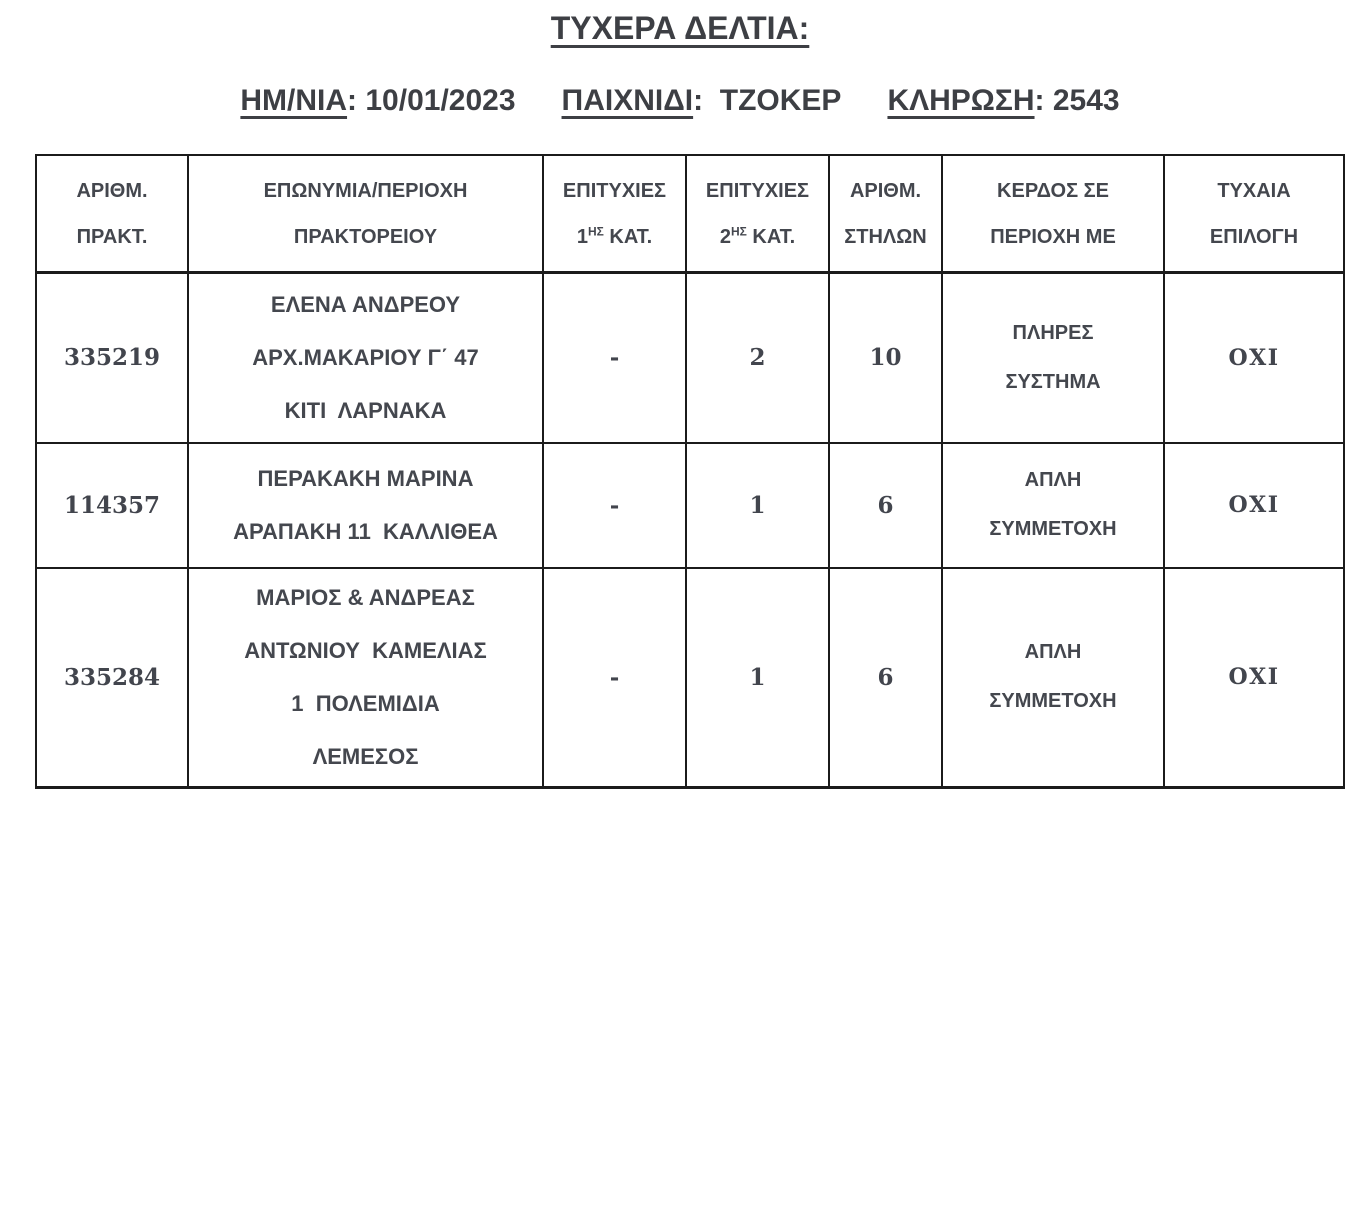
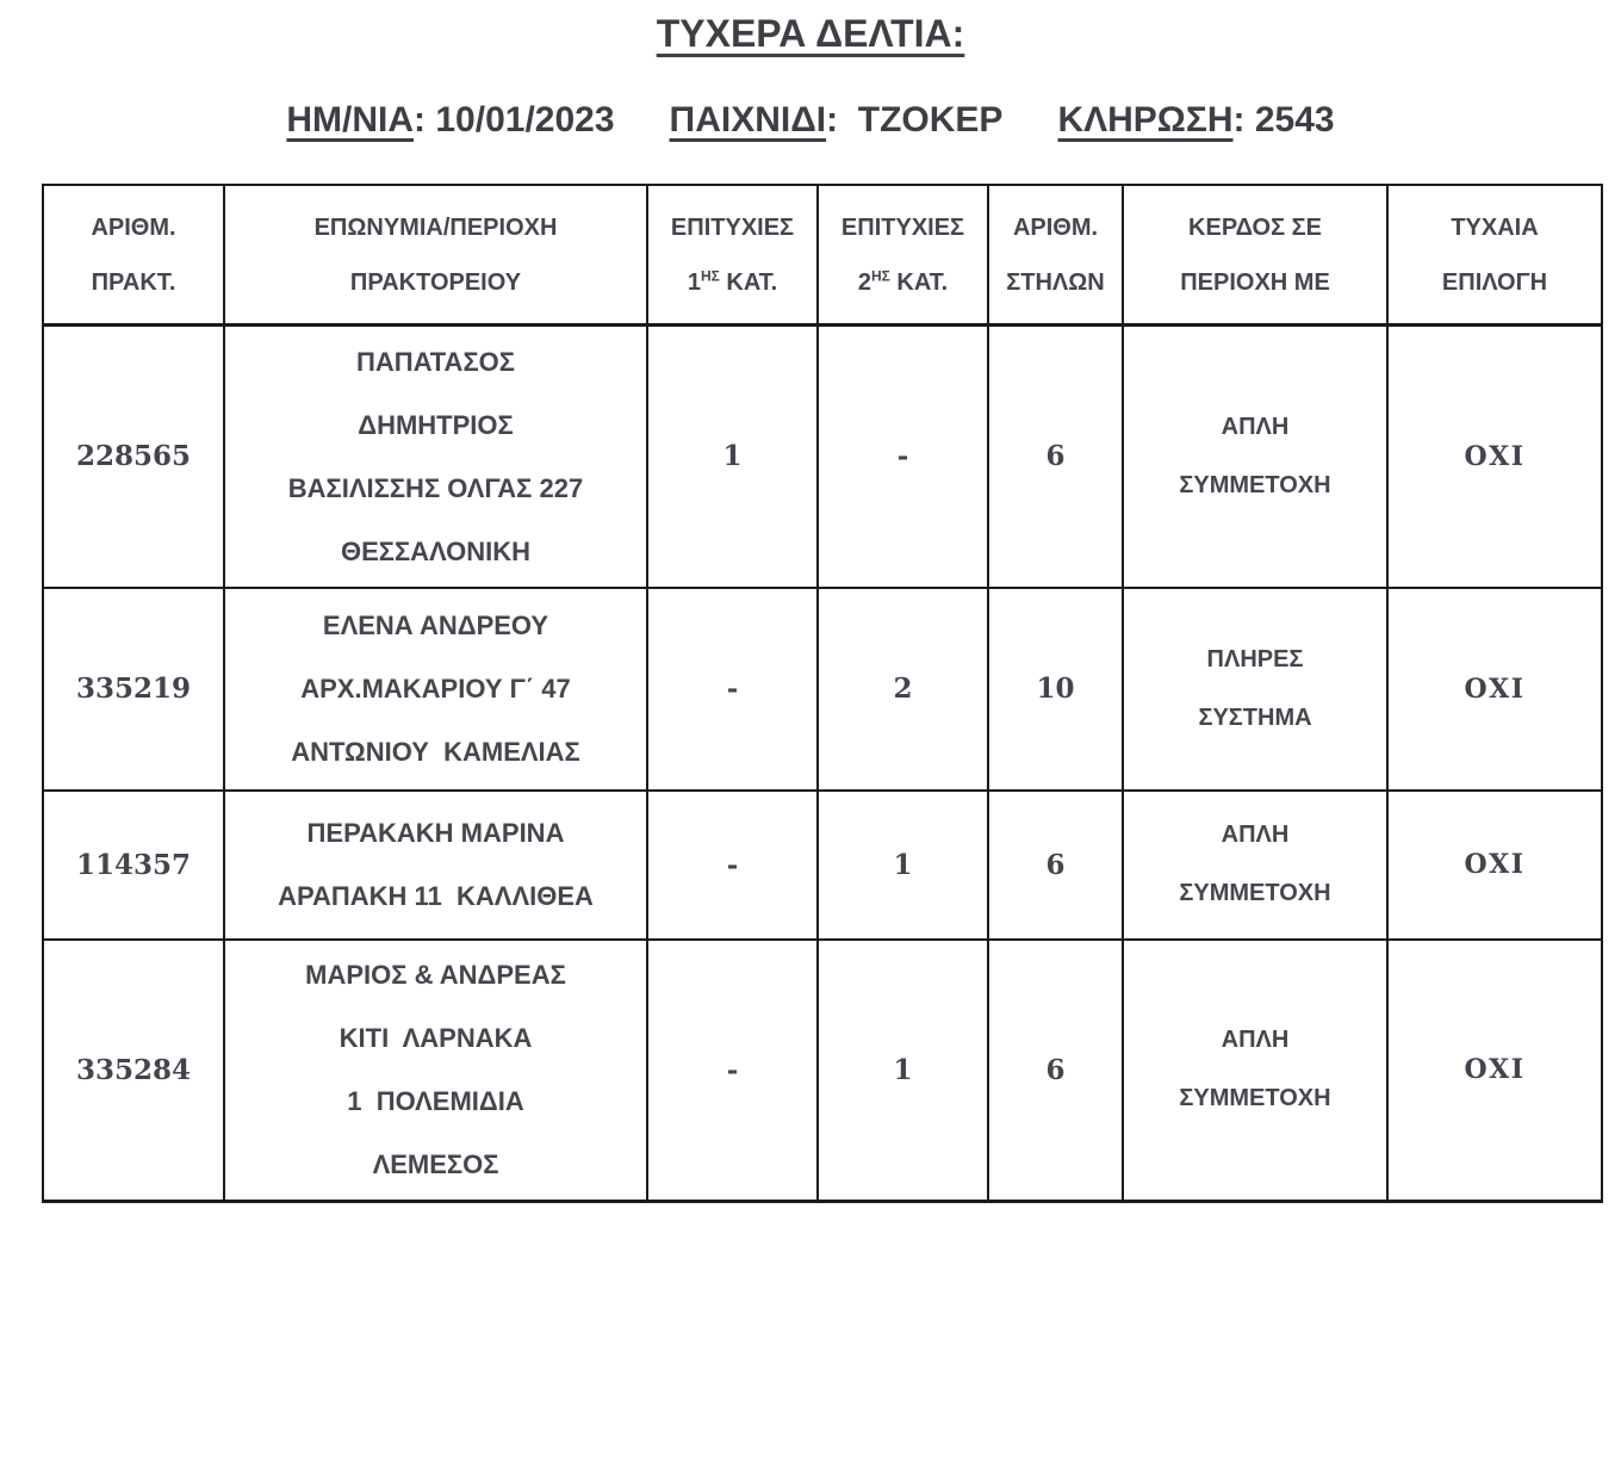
  ΤΥΧΕΡΑ ΔΕΛΤΙΑ:
  ΗΜ/ΝΙΑ: 10/01/2023 ΠΑΙΧΝΙΔΙ: ΤΖΟΚΕΡ ΚΛΗΡΩΣΗ: 2543
  ΑΡΙΘΜ.ΠΡΑΚΤ.	ΕΠΩΝΥΜΙΑ/ΠΕΡΙΟΧΗΠΡΑΚΤΟΡΕΙΟΥ	ΕΠΙΤΥΧΙΕΣ1ΗΣ ΚΑΤ.	ΕΠΙΤΥΧΙΕΣ2ΗΣ ΚΑΤ.	ΑΡΙΘΜ.ΣΤΗΛΩΝ	ΚΕΡΔΟΣ ΣΕΠΕΡΙΟΧΗ ΜΕ	ΤΥΧΑΙΑΕΠΙΛΟΓΗ
+ 228565	ΠΑΠΑΤΑΣΟΣΔΗΜΗΤΡΙΟΣΒΑΣΙΛΙΣΣΗΣ ΟΛΓΑΣ 227ΘΕΣΣΑΛΟΝΙΚΗ	1	-	6	ΑΠΛΗΣΥΜΜΕΤΟΧΗ	ΟΧΙ
- 335219	ΕΛΕΝΑ ΑΝΔΡΕΟΥΑΡΧ.ΜΑΚΑΡΙΟΥ Γ΄ 47ΚΙΤΙ ΛΑΡΝΑΚΑ	-	2	10	ΠΛΗΡΕΣΣΥΣΤΗΜΑ	ΟΧΙ
+ 335219	ΕΛΕΝΑ ΑΝΔΡΕΟΥΑΡΧ.ΜΑΚΑΡΙΟΥ Γ΄ 47ΑΝΤΩΝΙΟΥ ΚΑΜΕΛΙΑΣ	-	2	10	ΠΛΗΡΕΣΣΥΣΤΗΜΑ	ΟΧΙ
  114357	ΠΕΡΑΚΑΚΗ ΜΑΡΙΝΑΑΡΑΠΑΚΗ 11 ΚΑΛΛΙΘΕΑ	-	1	6	ΑΠΛΗΣΥΜΜΕΤΟΧΗ	ΟΧΙ
- 335284	ΜΑΡΙΟΣ & ΑΝΔΡΕΑΣΑΝΤΩΝΙΟΥ ΚΑΜΕΛΙΑΣ1 ΠΟΛΕΜΙΔΙΑΛΕΜΕΣΟΣ	-	1	6	ΑΠΛΗΣΥΜΜΕΤΟΧΗ	ΟΧΙ
+ 335284	ΜΑΡΙΟΣ & ΑΝΔΡΕΑΣΚΙΤΙ ΛΑΡΝΑΚΑ1 ΠΟΛΕΜΙΔΙΑΛΕΜΕΣΟΣ	-	1	6	ΑΠΛΗΣΥΜΜΕΤΟΧΗ	ΟΧΙ
